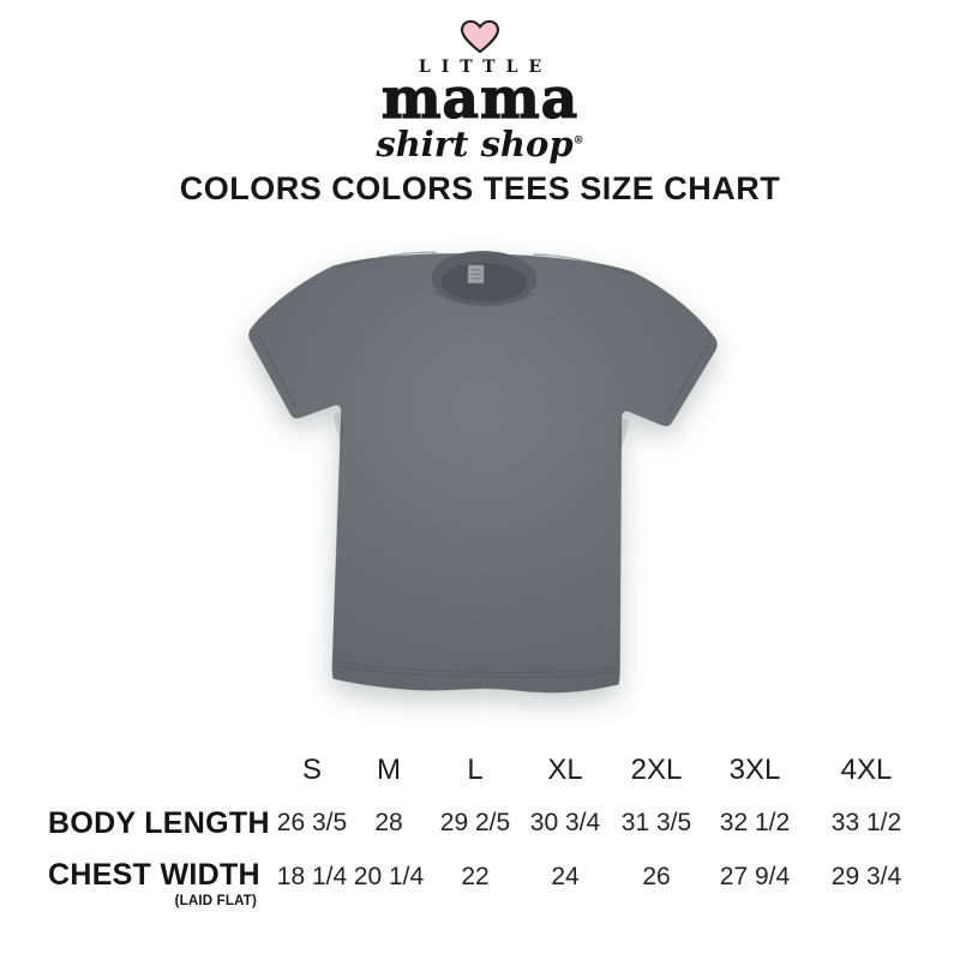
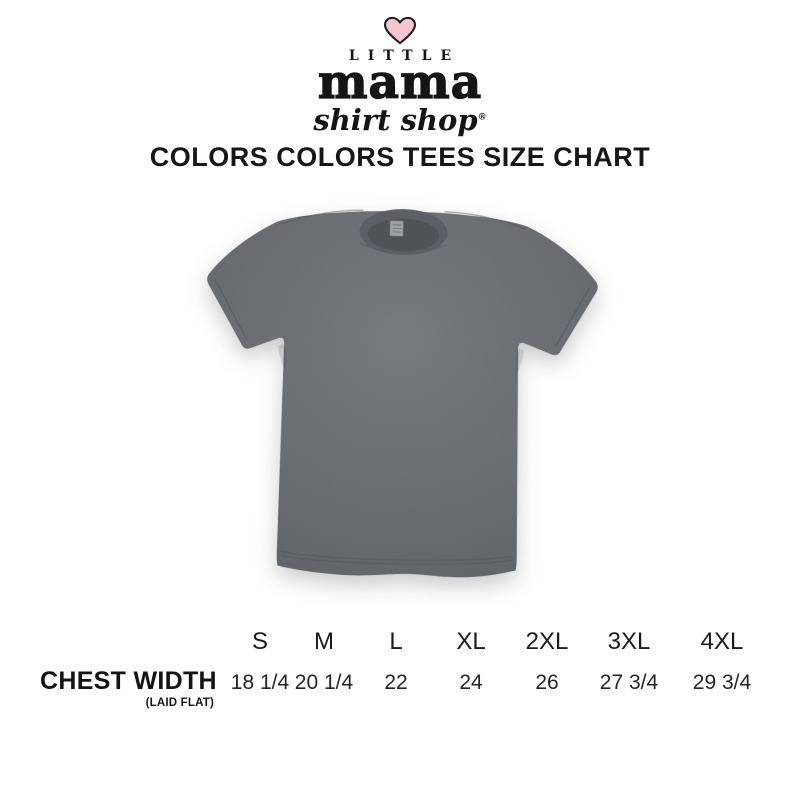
  LITTLE
  mama
  shirt shop®
  COLORS COLORS TEES SIZE CHART
  	S	M	L	XL	2XL	3XL	4XL
- BODY LENGTH	26 3/5	28	29 2/5	30 3/4	31 3/5	32 1/2	33 1/2
- CHEST WIDTH (LAID FLAT)	18 1/4	20 1/4	22	24	26	27 9/4	29 3/4
+ CHEST WIDTH (LAID FLAT)	18 1/4	20 1/4	22	24	26	27 3/4	29 3/4
